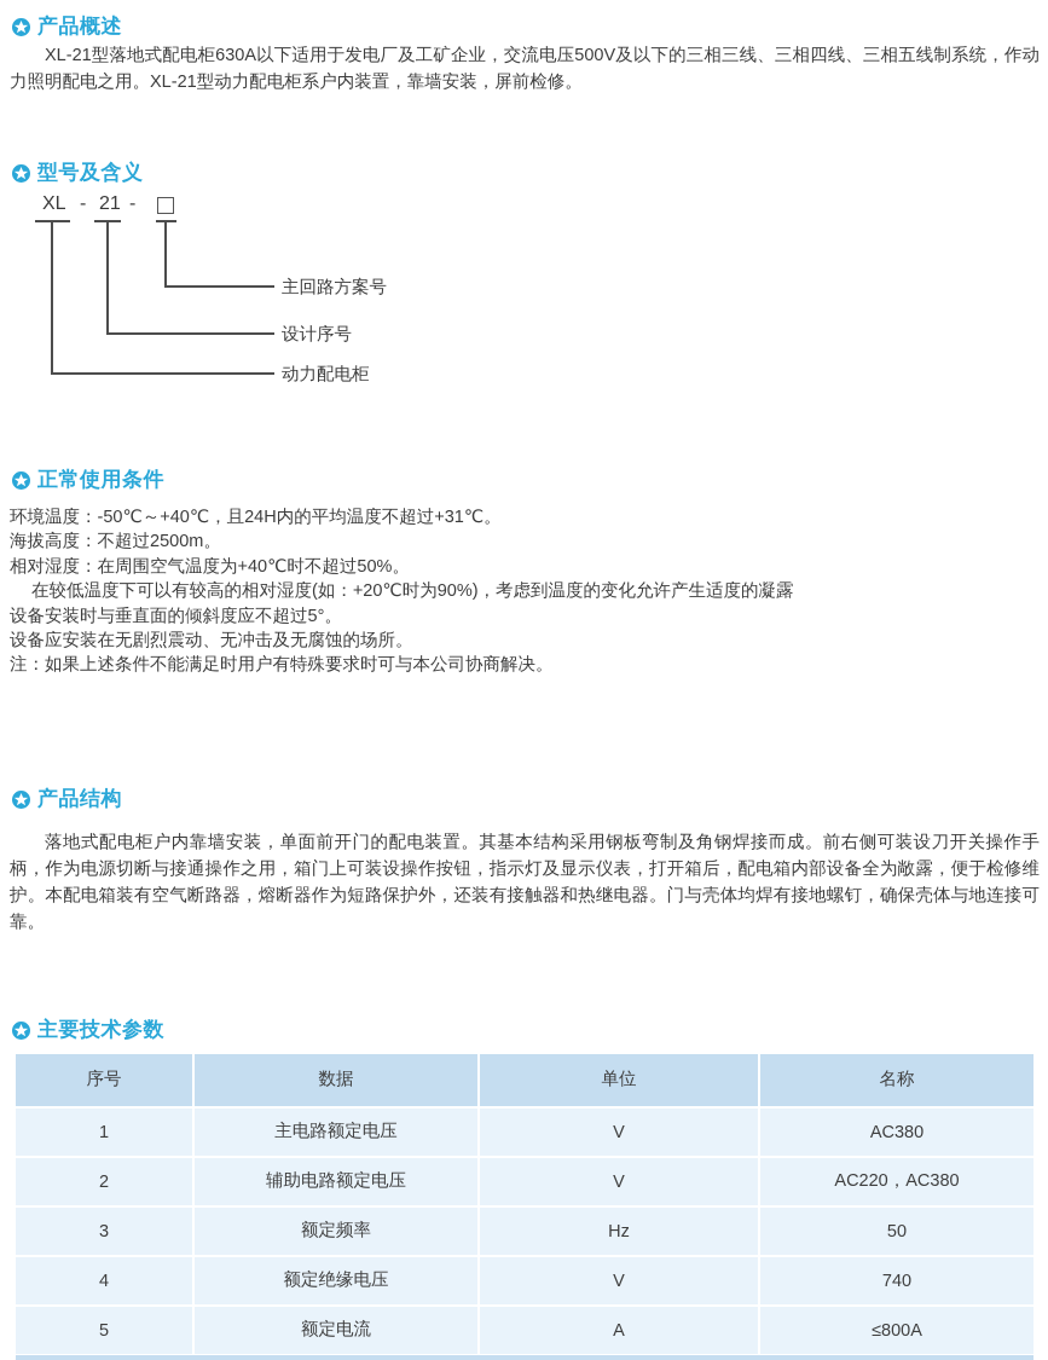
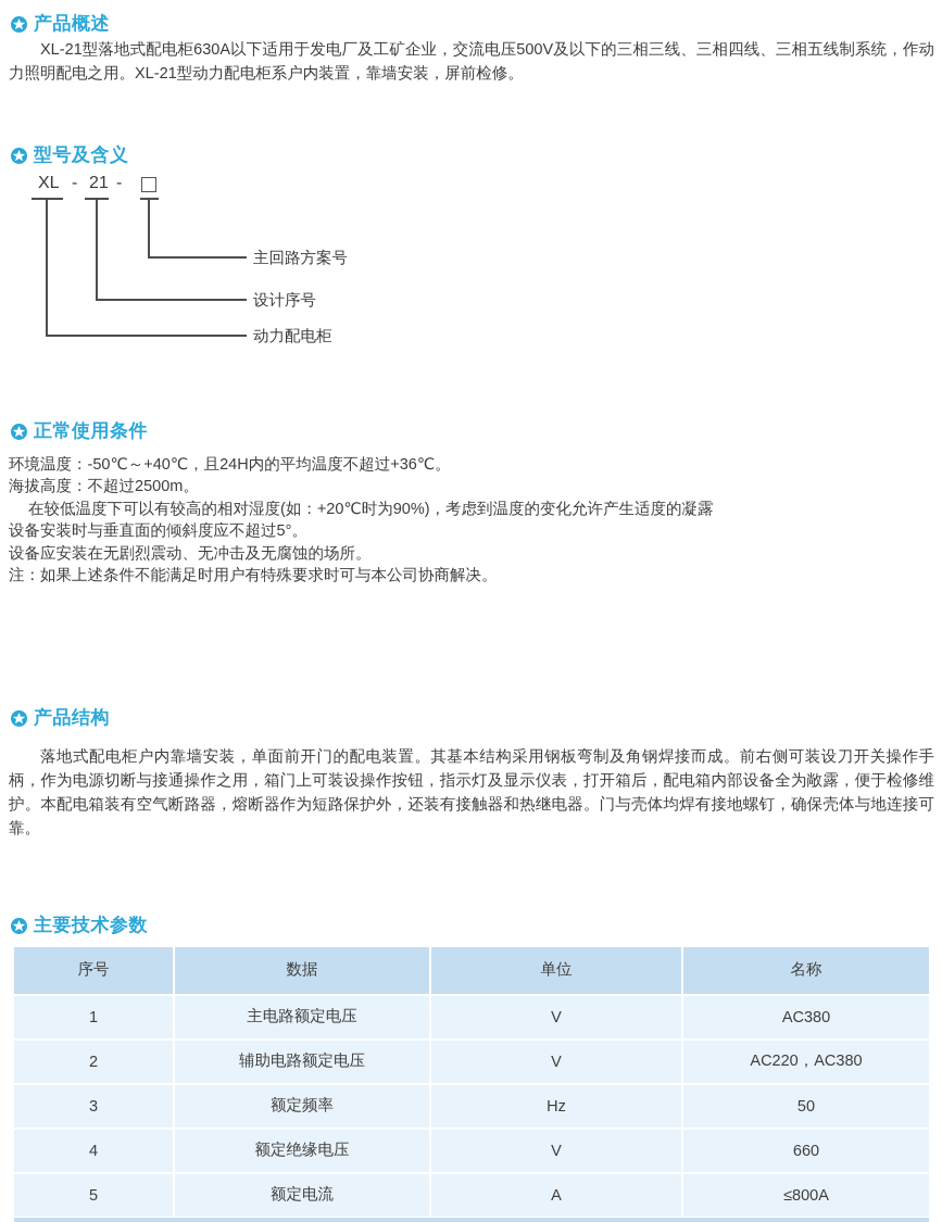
  产品概述
  XL-21型落地式配电柜630A以下适用于发电厂及工矿企业，交流电压500V及以下的三相三线、三相四线、三相五线制系统，作动力照明配电之用。XL-21型动力配电柜系户内装置，靠墙安装，屏前检修。
  型号及含义
  XL
  -
  21
  -
  主回路方案号
  设计序号
  动力配电柜
  正常使用条件
- 环境温度：-50℃～+40℃，且24H内的平均温度不超过+31℃。
+ 环境温度：-50℃～+40℃，且24H内的平均温度不超过+36℃。
  海拔高度：不超过2500m。
- 相对湿度：在周围空气温度为+40℃时不超过50%。
  在较低温度下可以有较高的相对湿度(如：+20℃时为90%)，考虑到温度的变化允许产生适度的凝露
  设备安装时与垂直面的倾斜度应不超过5°。
  设备应安装在无剧烈震动、无冲击及无腐蚀的场所。
  注：如果上述条件不能满足时用户有特殊要求时可与本公司协商解决。
  产品结构
  落地式配电柜户内靠墙安装，单面前开门的配电装置。其基本结构采用钢板弯制及角钢焊接而成。前右侧可装设刀开关操作手柄，作为电源切断与接通操作之用，箱门上可装设操作按钮，指示灯及显示仪表，打开箱后，配电箱内部设备全为敞露，便于检修维护。本配电箱装有空气断路器，熔断器作为短路保护外，还装有接触器和热继电器。门与壳体均焊有接地螺钉，确保壳体与地连接可靠。
  主要技术参数
  序号
  数据
  单位
  名称
  1
  主电路额定电压
  V
  AC380
  2
  辅助电路额定电压
  V
  AC220，AC380
  3
  额定频率
  Hz
  50
  4
  额定绝缘电压
  V
- 740
+ 660
  5
  额定电流
  A
  ≤800A
